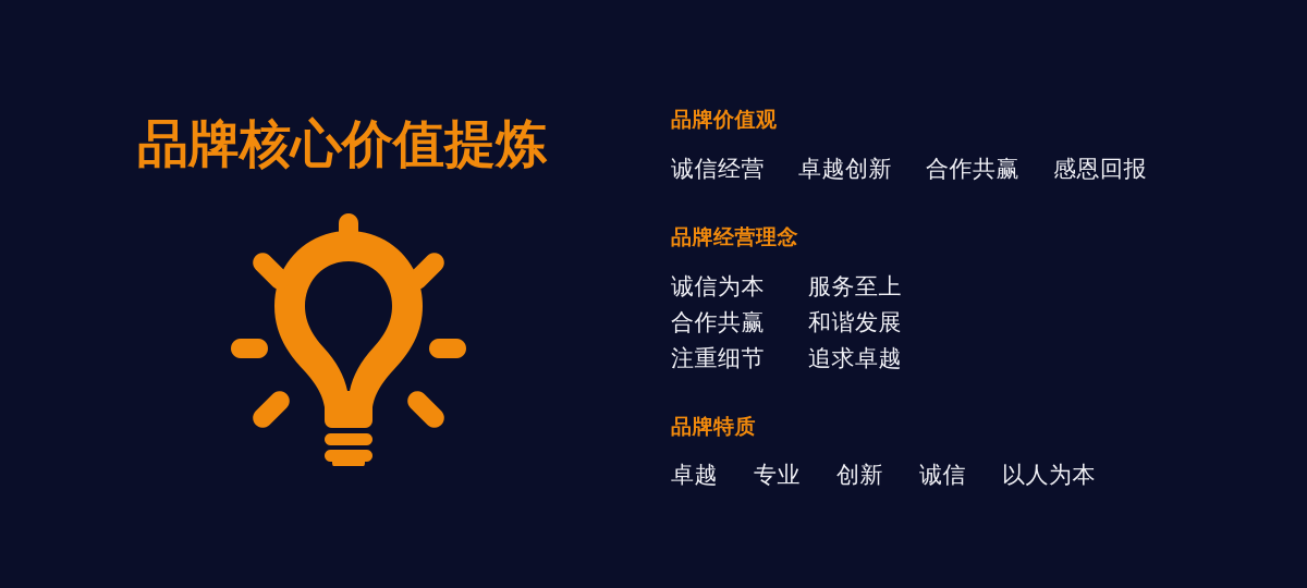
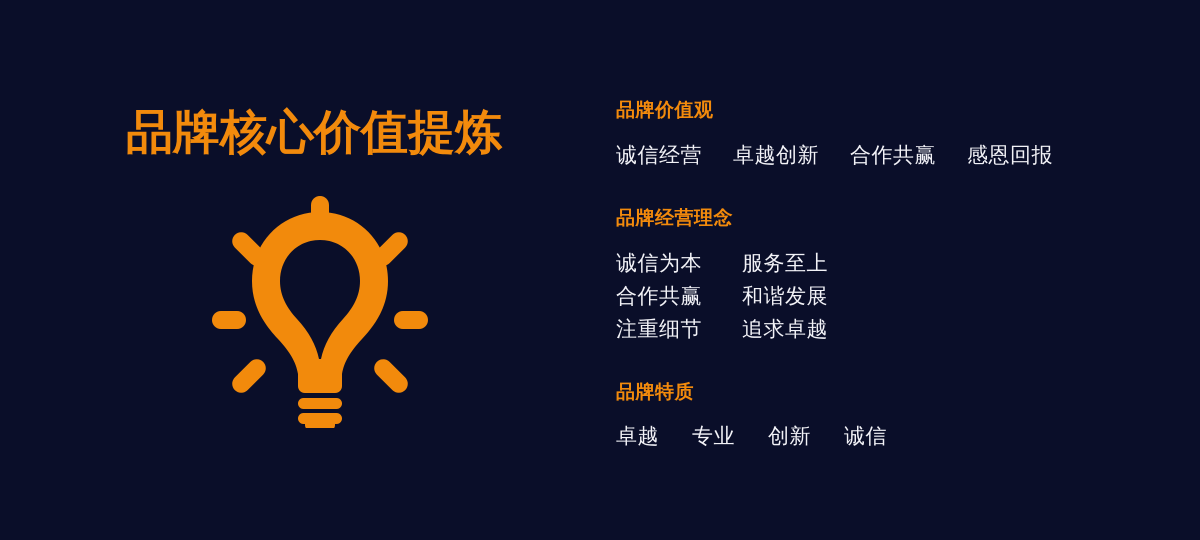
  品牌核心价值提炼
  品牌价值观
  诚信经营
  卓越创新
  合作共赢
  感恩回报
  品牌经营理念
  诚信为本
  服务至上
  合作共赢
  和谐发展
  注重细节
  追求卓越
  品牌特质
  卓越
  专业
  创新
  诚信
- 以人为本
